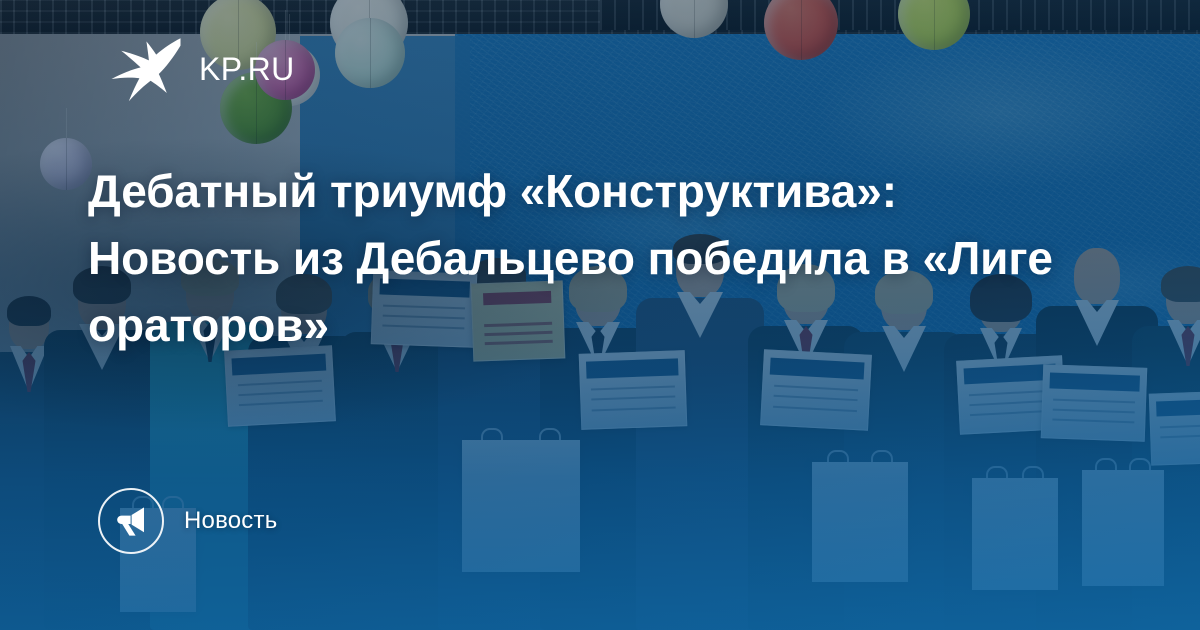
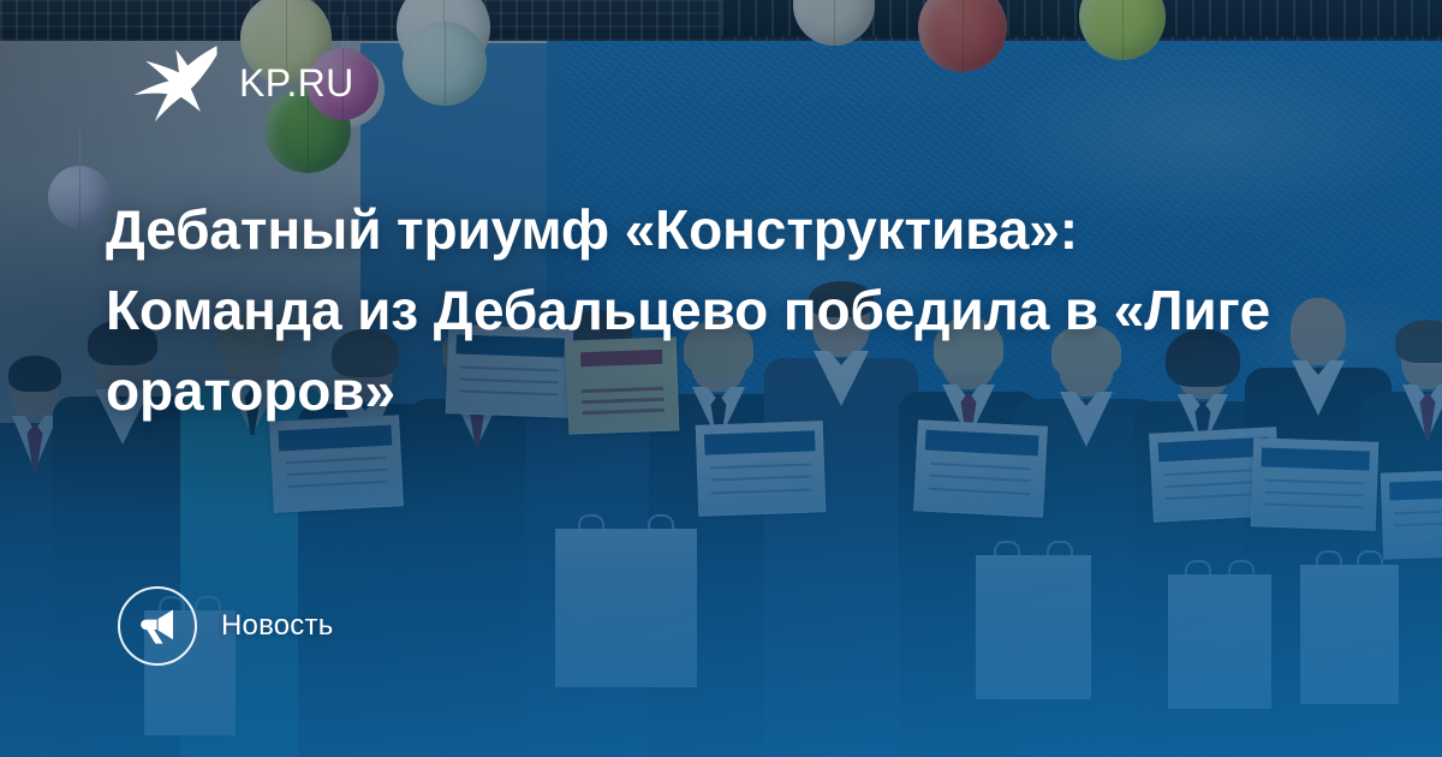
  KP.RU
- Дебатный триумф «Конструктива»: Новость из Дебальцево победила в «Лиге ораторов»
+ Дебатный триумф «Конструктива»: Команда из Дебальцево победила в «Лиге ораторов»
  Новость
